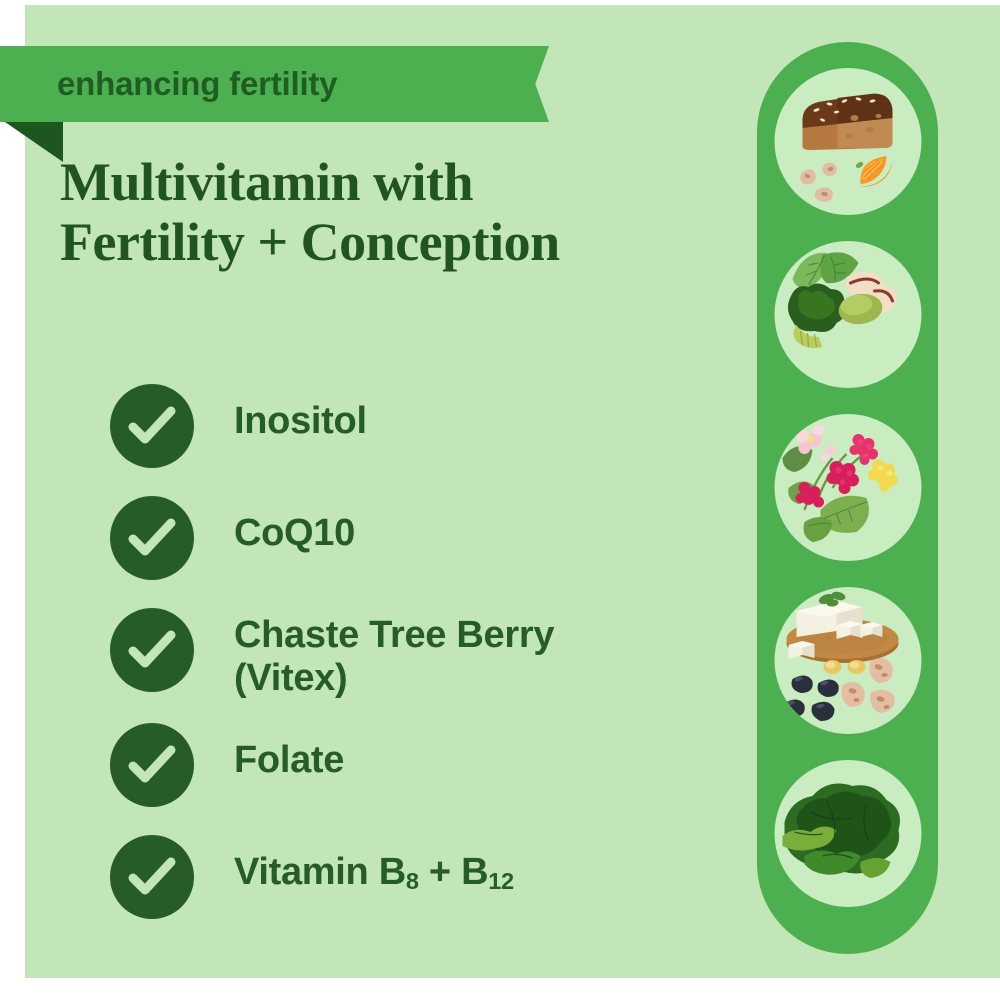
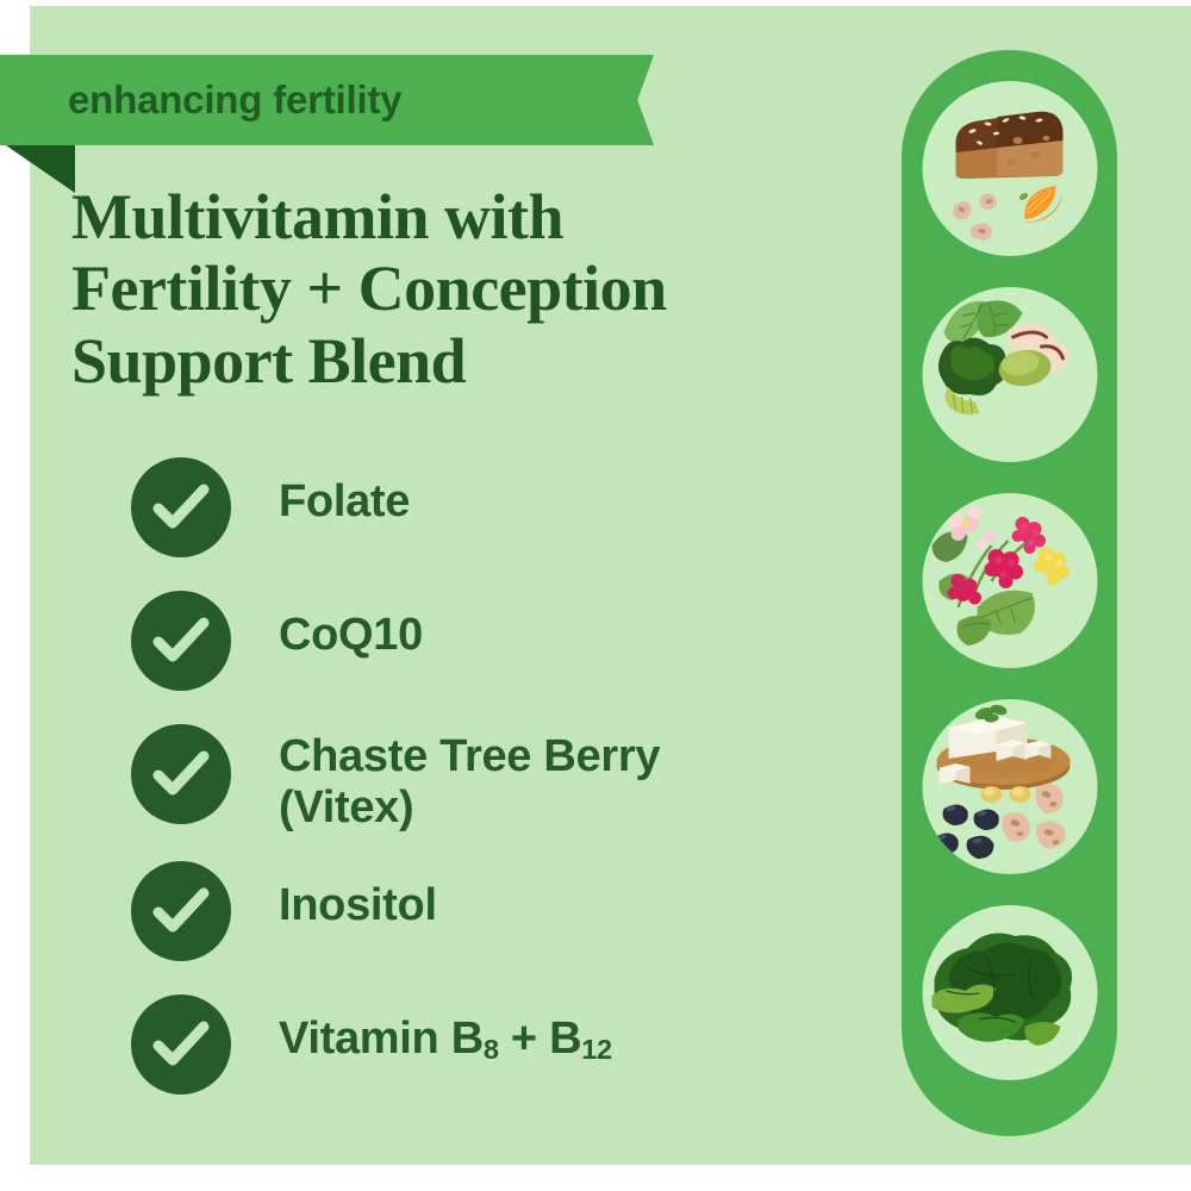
  enhancing fertility
  Multivitamin with
  Fertility + Conception
+ Support Blend
- Inositol
+ Folate
  CoQ10
  Chaste Tree Berry
  (Vitex)
- Folate
+ Inositol
  Vitamin B8 + B12
